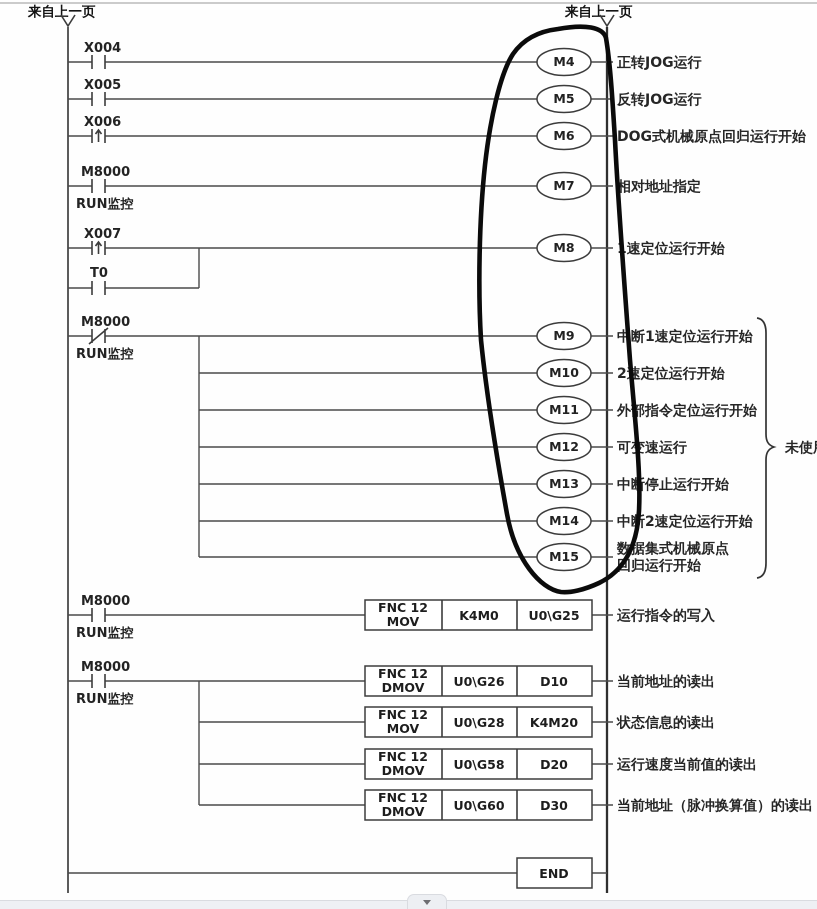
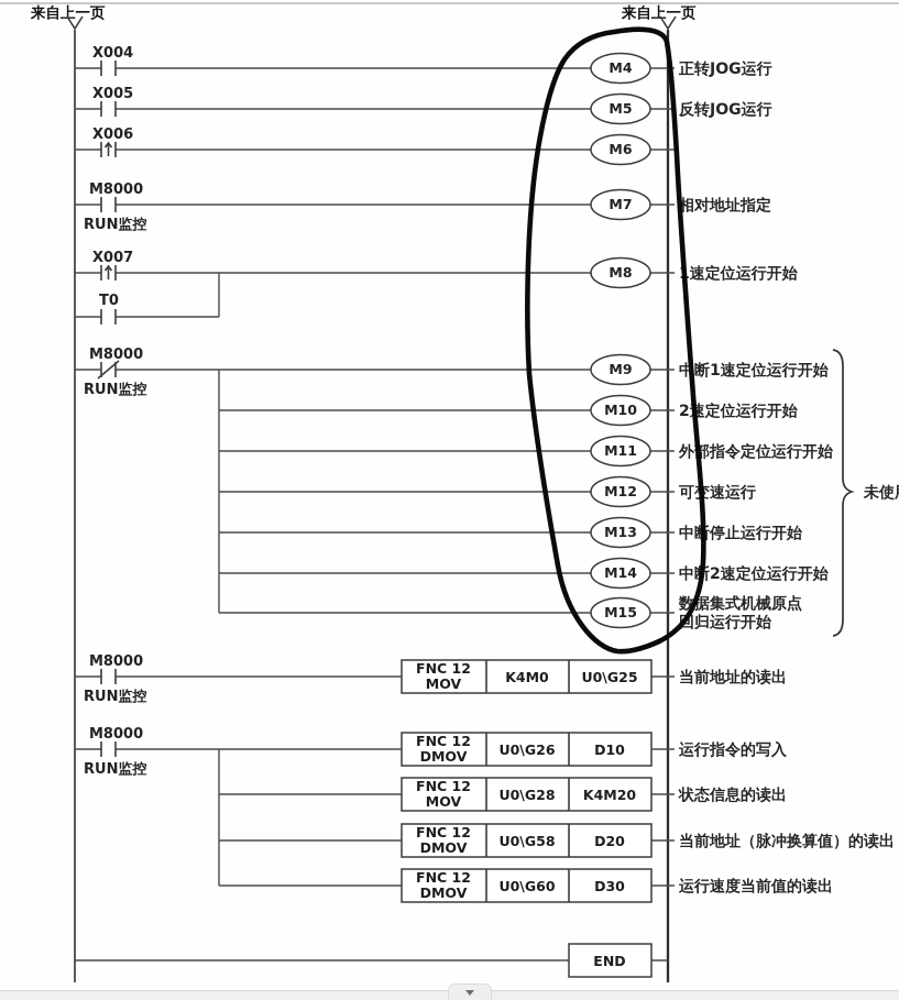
  来自上一页
  来自上一页
  X004
  M4
  正转JOG运行
  X005
  M5
  反转JOG运行
  X006
  M6
- DOG式机械原点回归运行开始
  M8000
  RUN监控
  M7
  相对地址指定
  X007
  T0
  M8
  速定位运行开始
  M8000
  RUN监控
  M9
  中断1速定位运行开始
  M10
  2速定位运行开始
  M11
  外部指令定位运行开始
  M12
  可速运行
  M13
  中停止运行开始
  M14
  中2速定位运行开始
  M15
  数据集式机械原点
  回归运行开始
  M8000
  RUN监控
  FNC 12
  MOV
  K4M0
  U0\G25
- 运行指令的写入
+ 当前地址的读出
  M8000
  RUN监控
  FNC 12
  DMOV
  U0\G26
  D10
- 当前地址的读出
+ 运行指令的写入
  FNC 12
  MOV
  U0\G28
  K4M20
  状态信息的读出
  FNC 12
  DMOV
  U0\G58
  D20
- 运行速度当前值的读出
+ 当前地址（脉冲换算值）的读出
  FNC 12
  DMOV
  U0\G60
  D30
- 当前地址（脉冲换算值）的读出
+ 运行速度当前值的读出
  END
